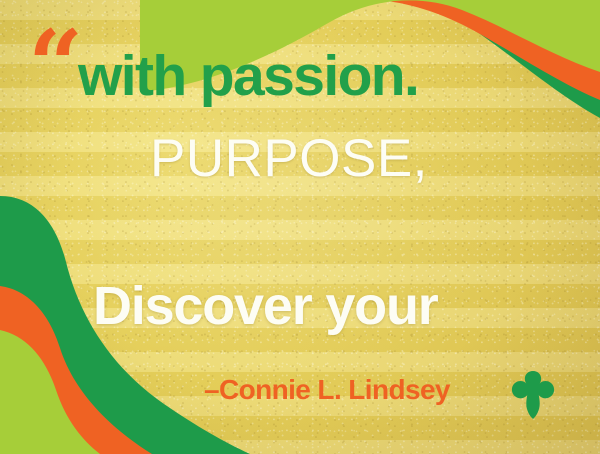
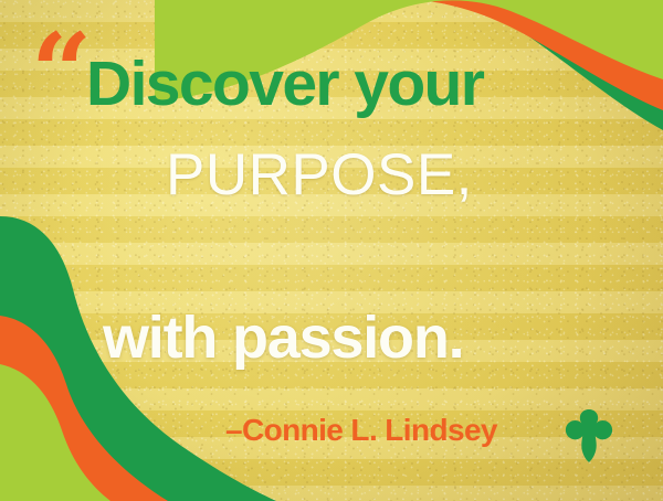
  “
- with passion.
+ Discover your
  PURPOSE,
- Discover your
+ with passion.
  –Connie L. Lindsey
